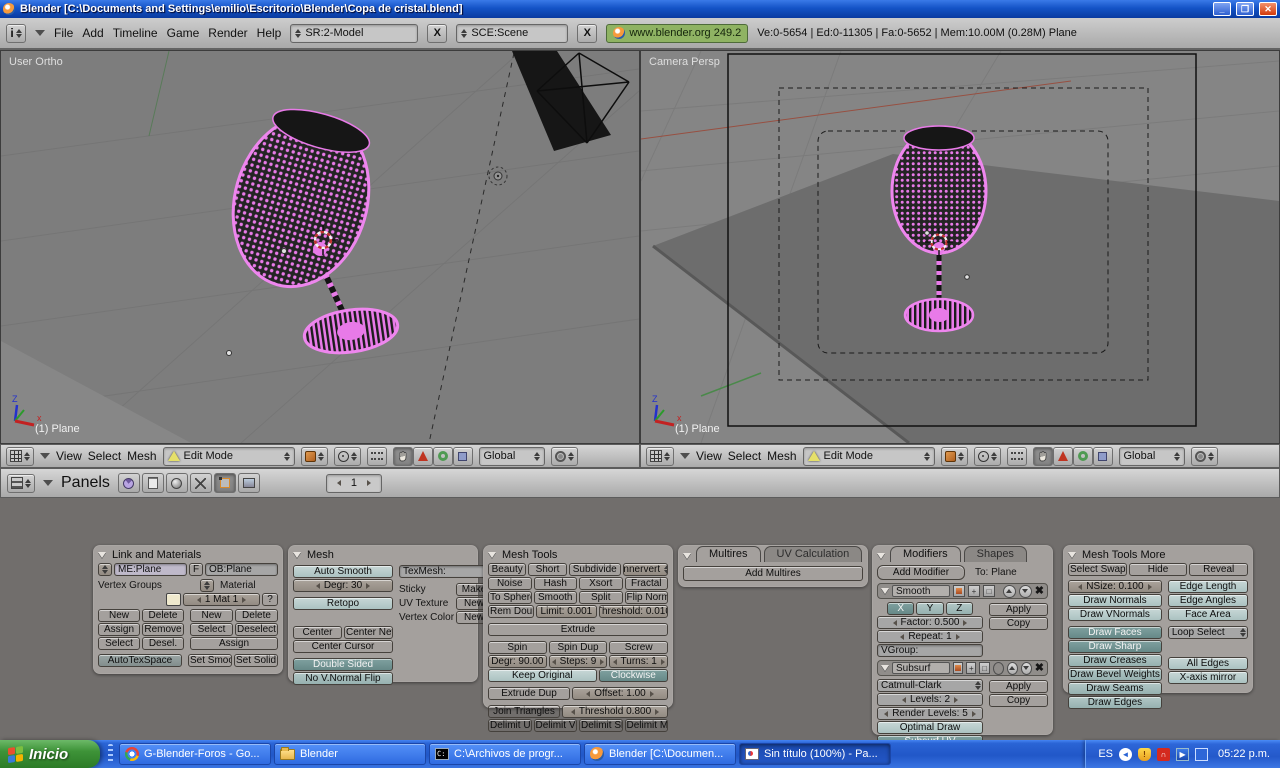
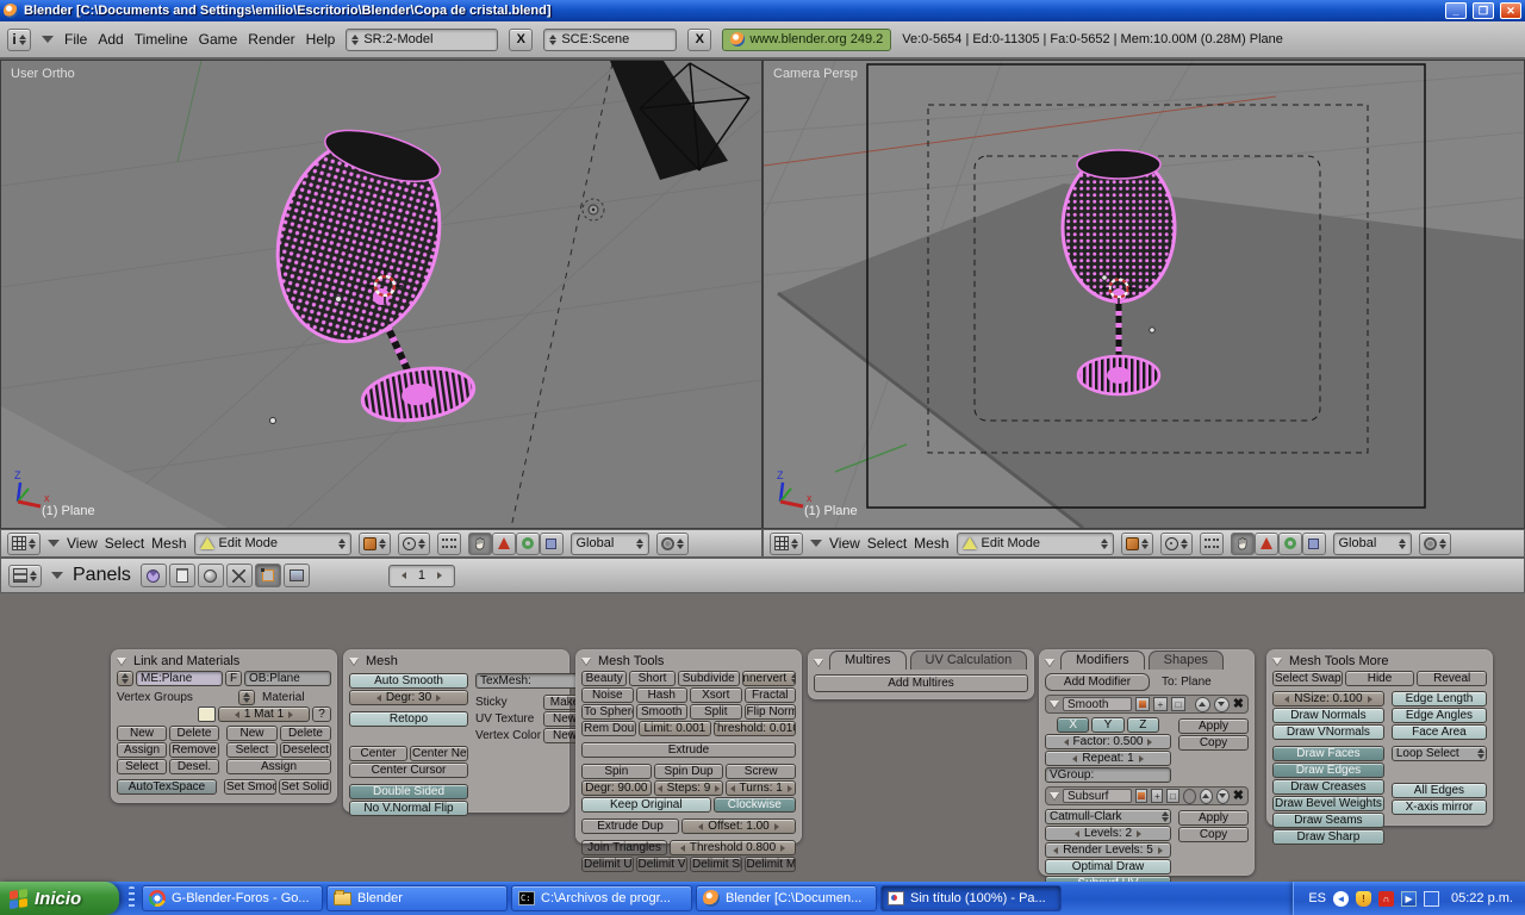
  Blender [C:\Documents and Settings\emilio\Escritorio\Blender\Copa de cristal.blend]
  _
  ❐
  ✕
  i
  File
  Add
  Timeline
  Game
  Render
  Help
  SR:2-Model
  X
  SCE:Scene
  X
  www.blender.org 249.2
  Ve:0-5654 | Ed:0-11305 | Fa:0-5652 | Mem:10.00M (0.28M) Plane
  Z
  x
  User Ortho
  (1) Plane
  Z
  x
  Camera Persp
  (1) Plane
  View
  Select
  Mesh
  Edit Mode
  Global
  View
  Select
  Mesh
  Edit Mode
  Global
  Panels
  1
  Link and Materials
  ME:Plane
  F
  OB:Plane
  Vertex Groups
  Material
  1 Mat 1
  ?
  New
  Delete
  Assign
  Remove
  Select
  Desel.
  New
  Delete
  Select
  Deselect
  Assign
  AutoTexSpace
  Set Smoo
  Set Solid
  Mesh
  Auto Smooth
  Degr: 30
  Retopo
  Center
  Center Ne
  Center Cursor
  Double Sided
  No V.Normal Flip
  TexMesh:
  Sticky
  Mak
  UV Texture
  New
  Vertex Color
  New
  Mesh Tools
  Beauty
  Short
  Subdivide
  nnervert
  Noise
  Hash
  Xsort
  Fractal
  To Spher
  Smooth
  Split
  Flip Norm
  Rem Dou
  Limit: 0.001
  hreshold: 0.01
  Extrude
  Spin
  Spin Dup
  Screw
  Degr: 90.00
  Steps: 9
  Turns: 1
  Keep Original
  Clockwise
  Extrude Dup
  Offset: 1.00
  Join Triangles
  Threshold 0.800
  Delimit U
  Delimit V
  Delimit S
  Delimit M
  Multires
  UV Calculation
  Add Multires
  Modifiers
  Shapes
  Add Modifier
  To: Plane
  Smooth
  +
  □
  ✖
  X
  Y
  Z
  Factor: 0.500
  Repeat: 1
  VGroup:
  Apply
  Copy
  Subsurf
  +
  □
  ✖
  Catmull-Clark
  Levels: 2
  Render Levels: 5
  Optimal Draw
  Apply
  Copy
  Mesh Tools More
  Select Swap
  Hide
  Reveal
  NSize: 0.100
  Draw Normals
  Draw VNormals
  Draw Faces
- Draw Sharp
+ Draw Edges
  Draw Creases
  Draw Bevel Weights
  Draw Seams
- Draw Edges
+ Draw Sharp
  Edge Length
  Edge Angles
  Face Area
  Loop Select
  All Edges
  X-axis mirror
  Inicio
  G-Blender-Foros - Go...
  Blender
  C:
  C:\Archivos de progr...
  Blender [C:\Documen...
  Sin título (100%) - Pa...
  ES
  ◄
  !
  ∩
  ▶
  05:22 p.m.
